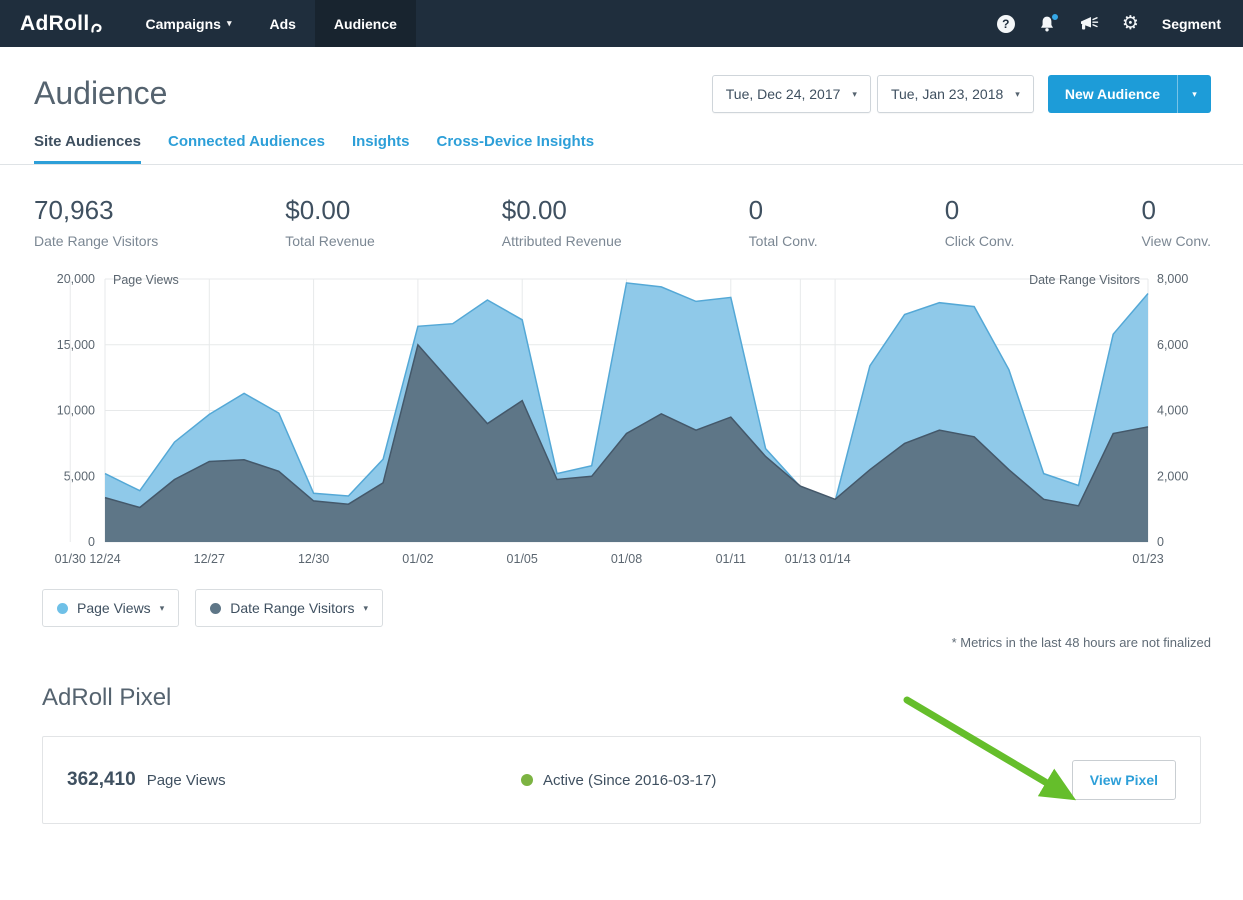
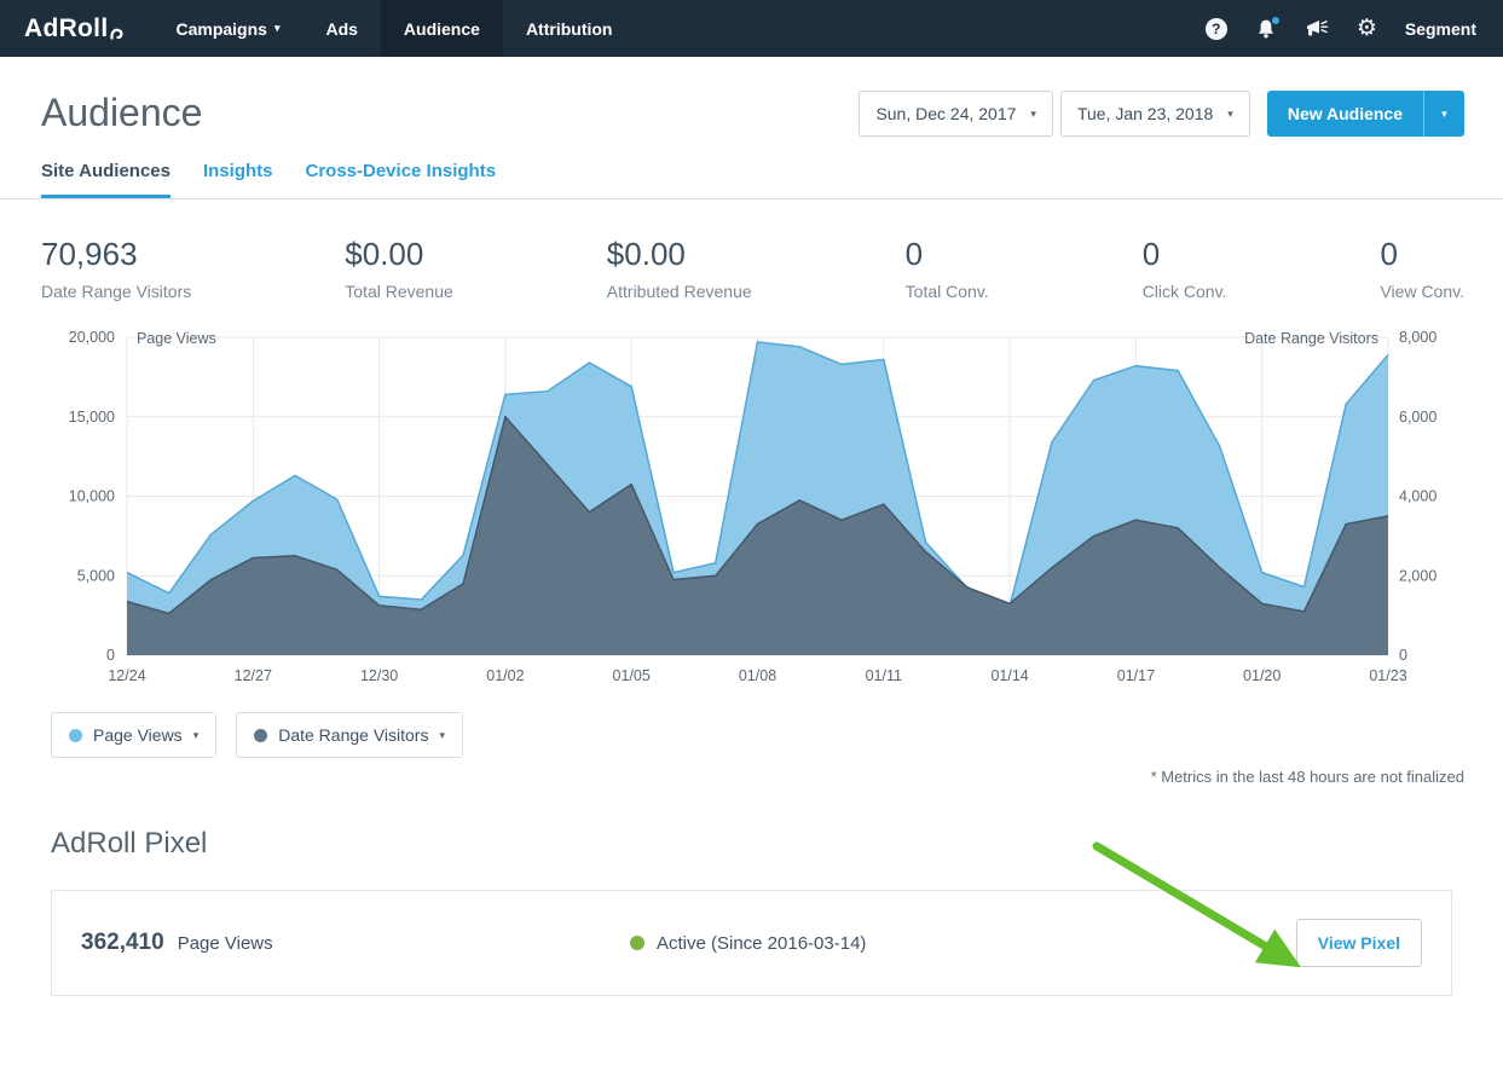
  AdRoll
  Campaigns
  ▾
  Ads
  Audience
+ Attribution
  ?
  ⚙
  Segment
  Audience
- Tue, Dec 24, 2017
+ Sun, Dec 24, 2017
  ▾
  Tue, Jan 23, 2018
  ▾
  New Audience
  ▾
  Site Audiences
- Connected Audiences
  Insights
  Cross-Device Insights
  70,963
  Date Range Visitors
  $0.00
  Total Revenue
  $0.00
  Attributed Revenue
  0
  Total Conv.
  0
  Click Conv.
  0
  View Conv.
  0
  5,000
  10,000
  15,000
  20,000
  0
  2,000
  4,000
  6,000
  8,000
  12/24
  12/27
  12/30
  01/02
  01/05
  01/08
  01/11
  01/14
- 01/13
+ 01/17
- 01/30
+ 01/20
  01/23
  Page Views
  Date Range Visitors
  Page Views
  ▾
  Date Range Visitors
  ▾
  * Metrics in the last 48 hours are not finalized
  AdRoll Pixel
  362,410
  Page Views
- Active (Since 2016-03-17)
+ Active (Since 2016-03-14)
  View Pixel
